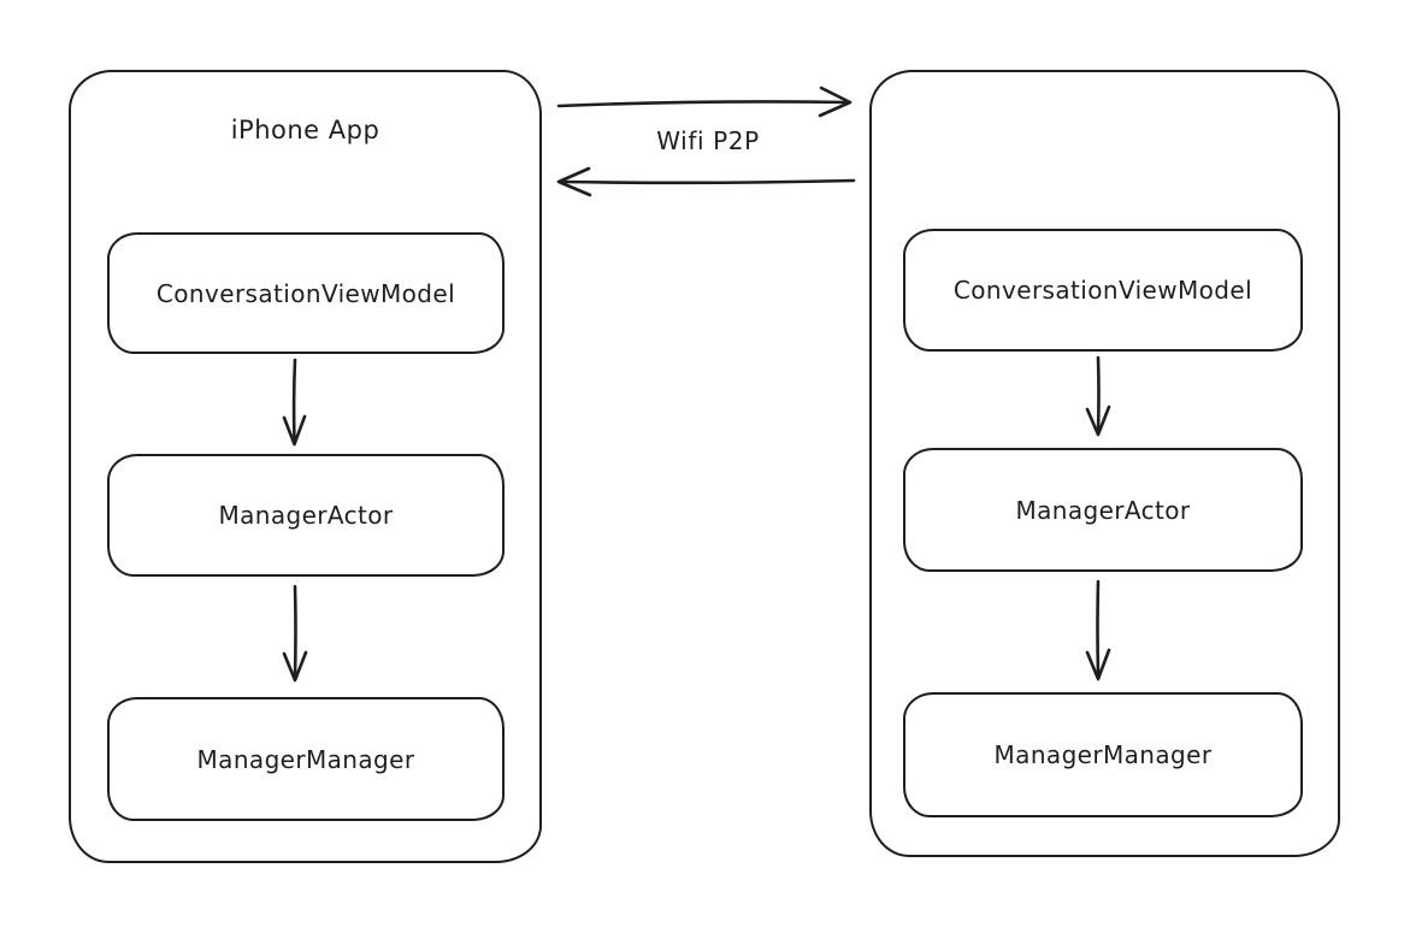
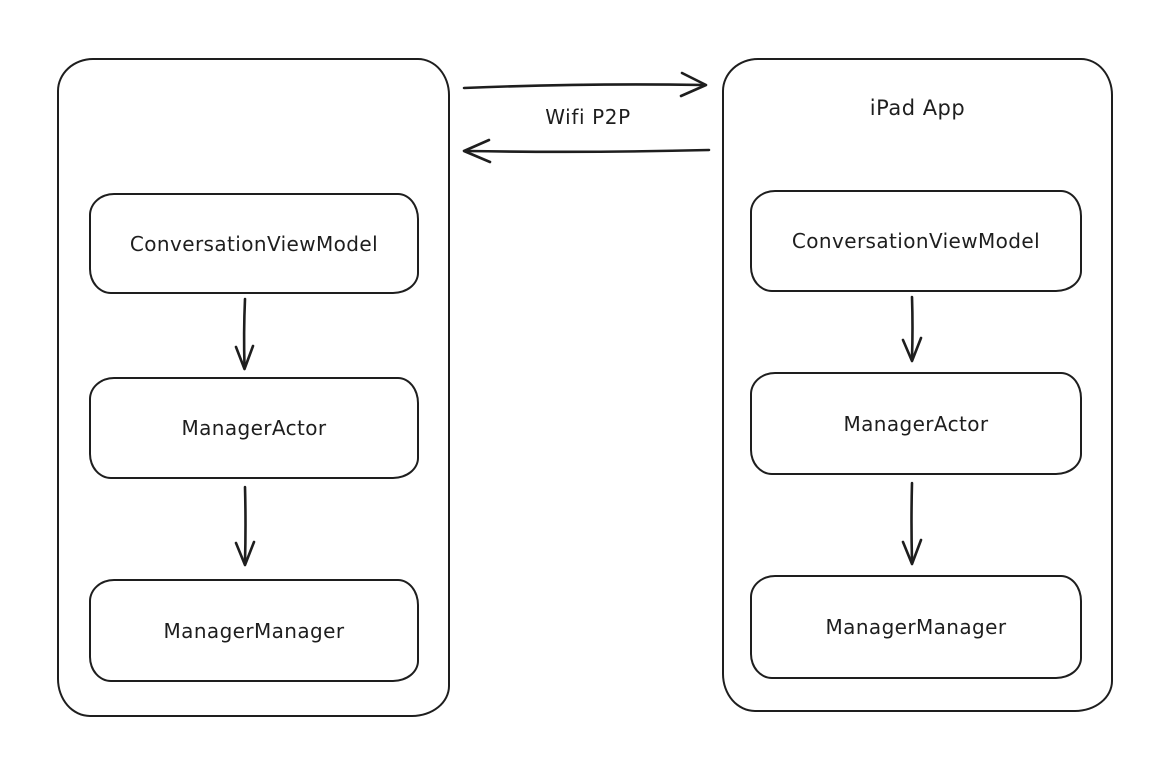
- iPhone App
  ConversationViewModel
  ManagerActor
  ManagerManager
+ iPad App
  ConversationViewModel
  ManagerActor
  ManagerManager
  Wifi P2P
